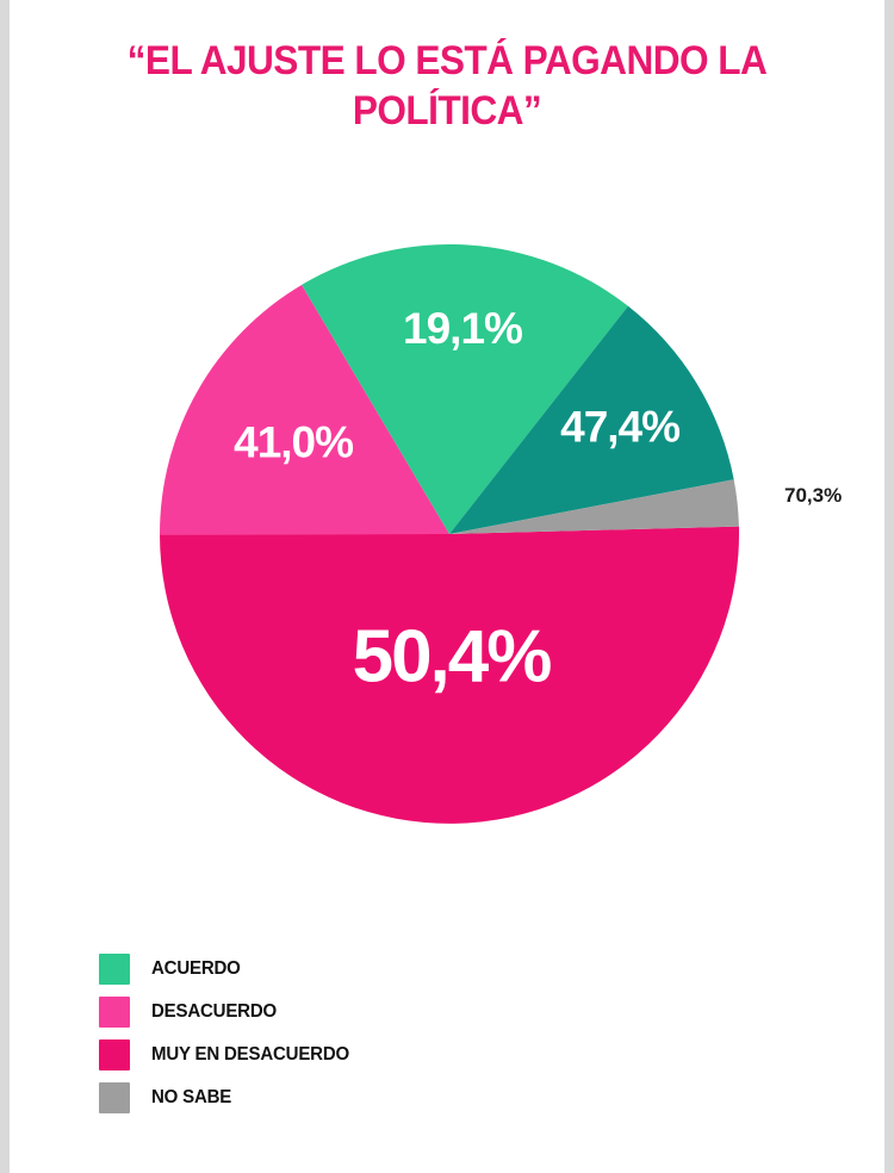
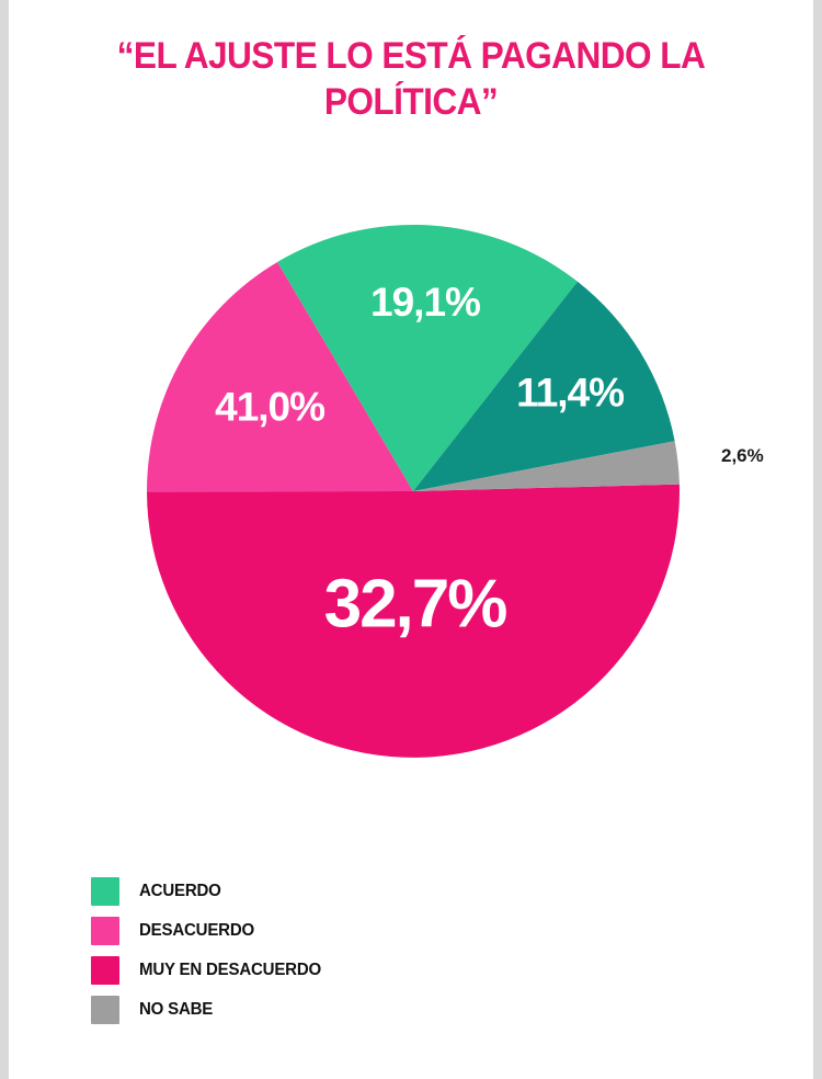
  “EL AJUSTE LO ESTÁ PAGANDO LA
  POLÍTICA”
- 50,4%
+ 32,7%
  41,0%
  19,1%
- 47,4%
+ 11,4%
- 70,3%
+ 2,6%
  ACUERDO
  DESACUERDO
  MUY EN DESACUERDO
  NO SABE
